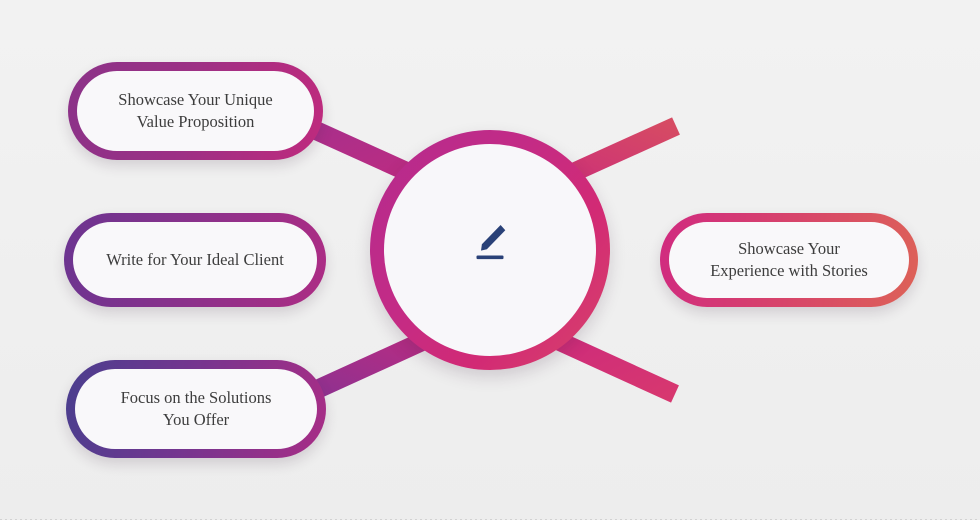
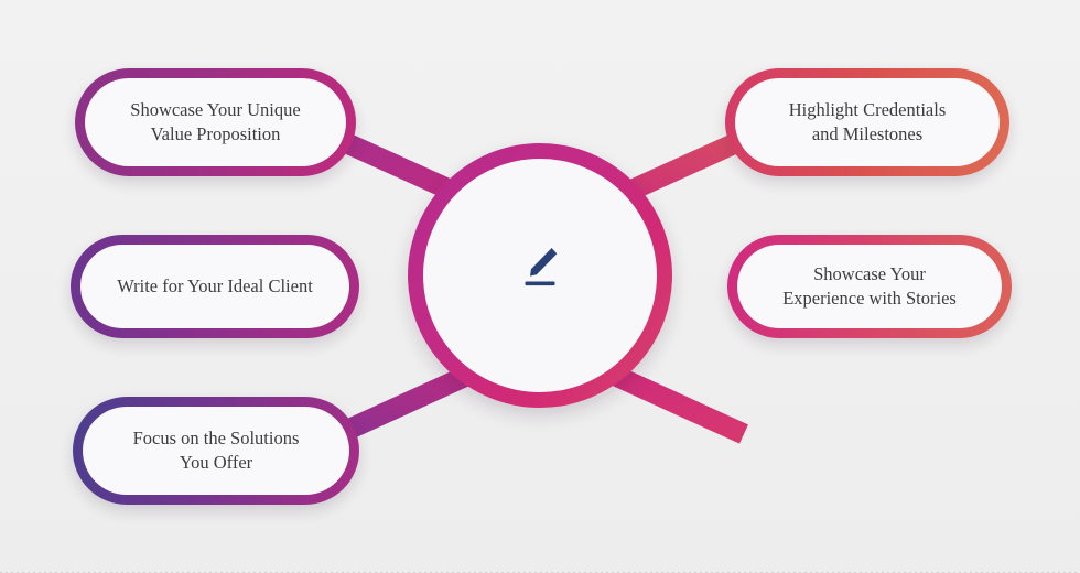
  Showcase Your Unique
  Value Proposition
  Write for Your Ideal Client
  Focus on the Solutions
  You Offer
+ Highlight Credentials
+ and Milestones
  Showcase Your
  Experience with Stories
